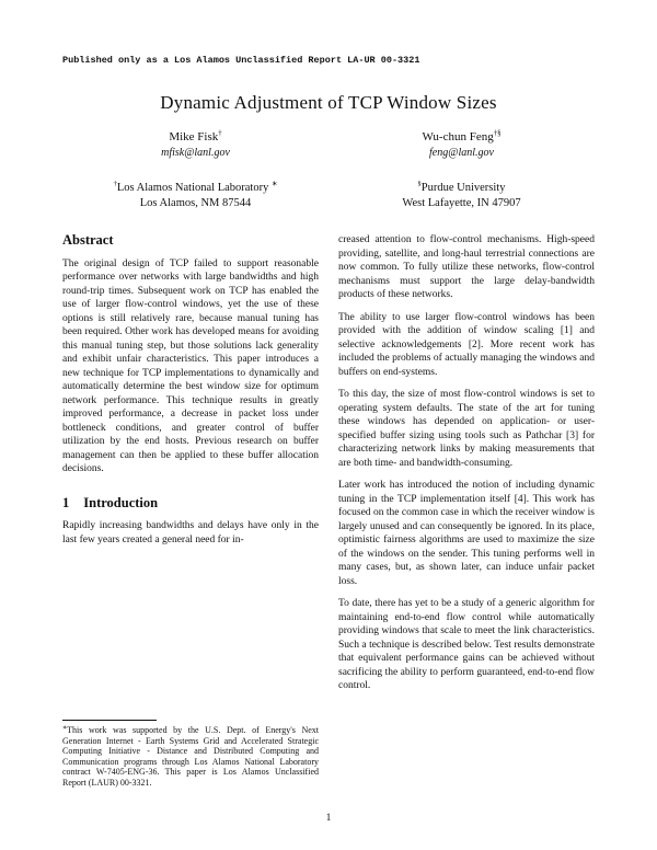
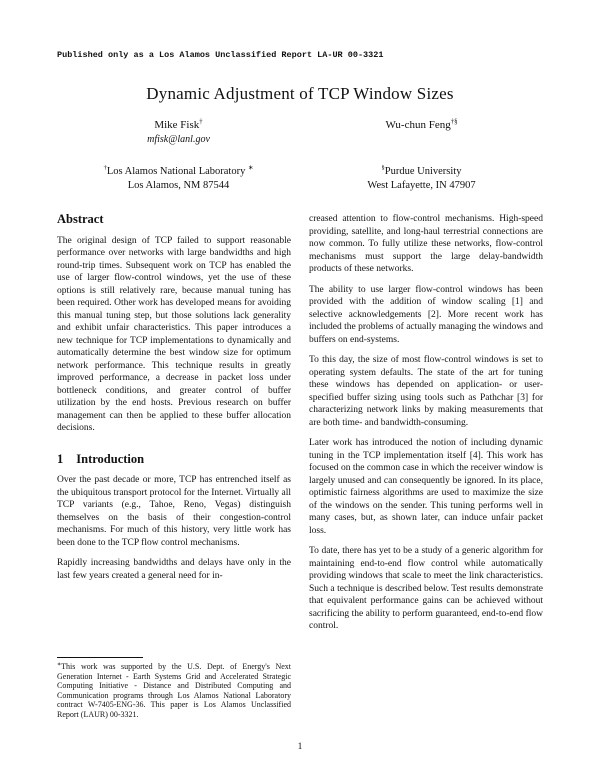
  Published only as a Los Alamos Unclassified Report LA-UR 00-3321
  Dynamic Adjustment of TCP Window Sizes
  Mike Fisk
  mfisk@lanl.gov
  Wu-chun Feng
- feng@lanl.gov
  Los Alamos National Laboratory
  Los Alamos, NM 87544
  Purdue University
  West Lafayette, IN 47907
  Abstract
  The original design of TCP failed to support reasonable performance over networks with large bandwidths and high round-trip times. Subsequent work on TCP has enabled the use of larger flow-control windows, yet the use of these options is still relatively rare, because manual tuning has been required. Other work has developed means for avoiding this manual tuning step, but those solutions lack generality and exhibit unfair characteristics. This paper introduces a new technique for TCP implementations to dynamically and automatically determine the best window size for optimum network performance. This technique results in greatly improved performance, a decrease in packet loss under bottleneck conditions, and greater control of buffer utilization by the end hosts. Previous research on buffer management can then be applied to these buffer allocation decisions.
  1 Introduction
+ Over the past decade or more, TCP has entrenched itself as the ubiquitous transport protocol for the Internet. Virtually all TCP variants (e.g., Tahoe, Reno, Vegas) distinguish themselves on the basis of their congestion-control mechanisms. For much of this history, very little work has been done to the TCP flow control mechanisms.
  Rapidly increasing bandwidths and delays have only in the last few years created a general need for in-
  This work was supported by the U.S. Dept. of Energy's Next Generation Internet - Earth Systems Grid and Accelerated Strategic Computing Initiative - Distance and Distributed Computing and Communication programs through Los Alamos National Laboratory contract W-7405-ENG-36. This paper is Los Alamos Unclassified Report (LAUR) 00-3321.
  creased attention to flow-control mechanisms. High-speed providing, satellite, and long-haul terrestrial connections are now common. To fully utilize these networks, flow-control mechanisms must support the large delay-bandwidth products of these networks.
  The ability to use larger flow-control windows has been provided with the addition of window scaling [1] and selective acknowledgements [2]. More recent work has included the problems of actually managing the windows and buffers on end-systems.
  To this day, the size of most flow-control windows is set to operating system defaults. The state of the art for tuning these windows has depended on application- or user-specified buffer sizing using tools such as Pathchar [3] for characterizing network links by making measurements that are both time- and bandwidth-consuming.
  Later work has introduced the notion of including dynamic tuning in the TCP implementation itself [4]. This work has focused on the common case in which the receiver window is largely unused and can consequently be ignored. In its place, optimistic fairness algorithms are used to maximize the size of the windows on the sender. This tuning performs well in many cases, but, as shown later, can induce unfair packet loss.
  To date, there has yet to be a study of a generic algorithm for maintaining end-to-end flow control while automatically providing windows that scale to meet the link characteristics. Such a technique is described below. Test results demonstrate that equivalent performance gains can be achieved without sacrificing the ability to perform guaranteed, end-to-end flow control.
  1
